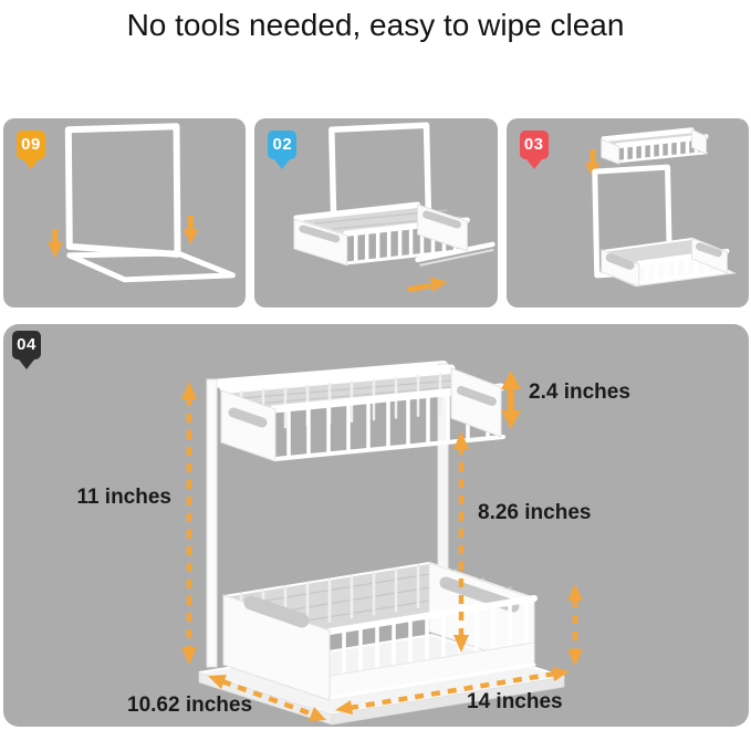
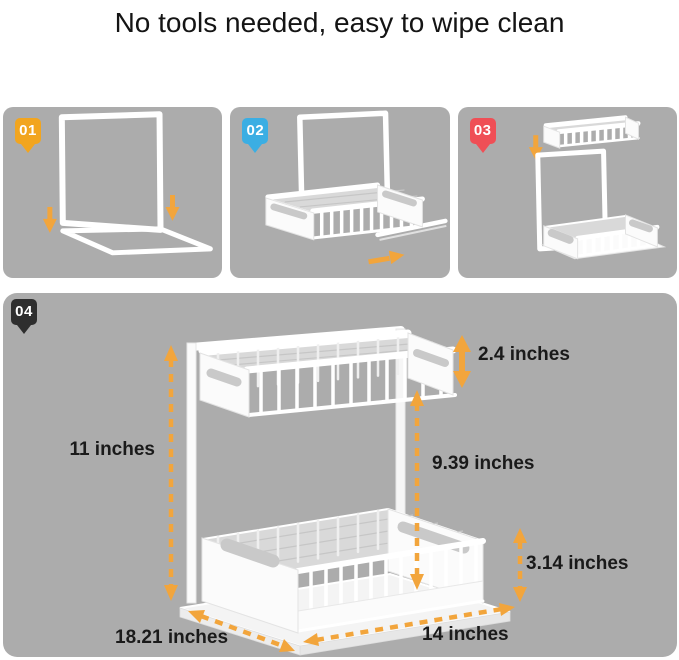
  No tools needed, easy to wipe clean
- 09
+ 01
  02
  03
  04
  11 inches
  2.4 inches
- 8.26 inches
+ 9.39 inches
+ 3.14 inches
  14 inches
- 10.62 inches
+ 18.21 inches
